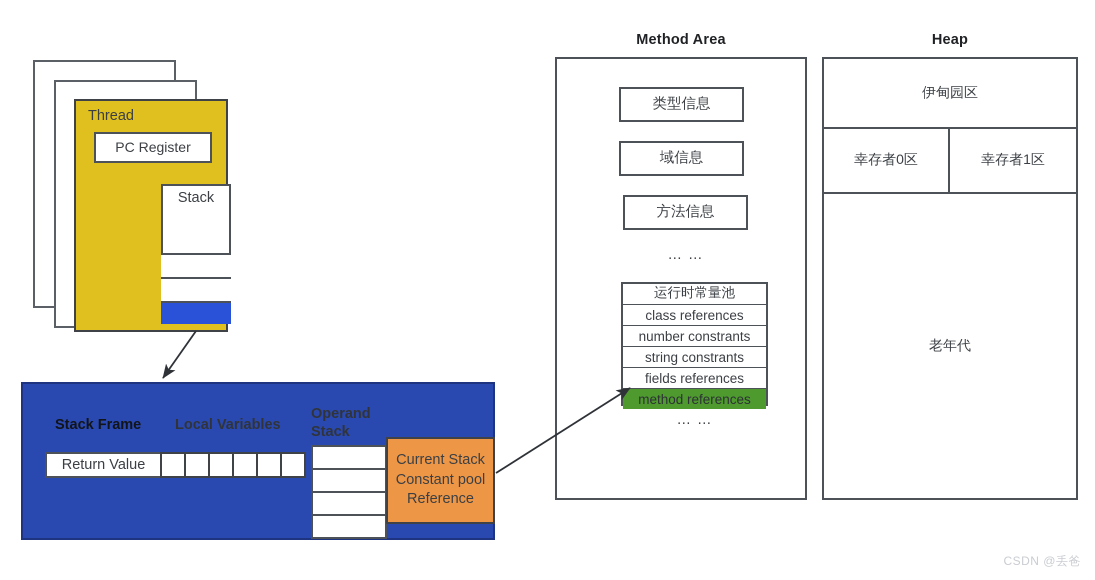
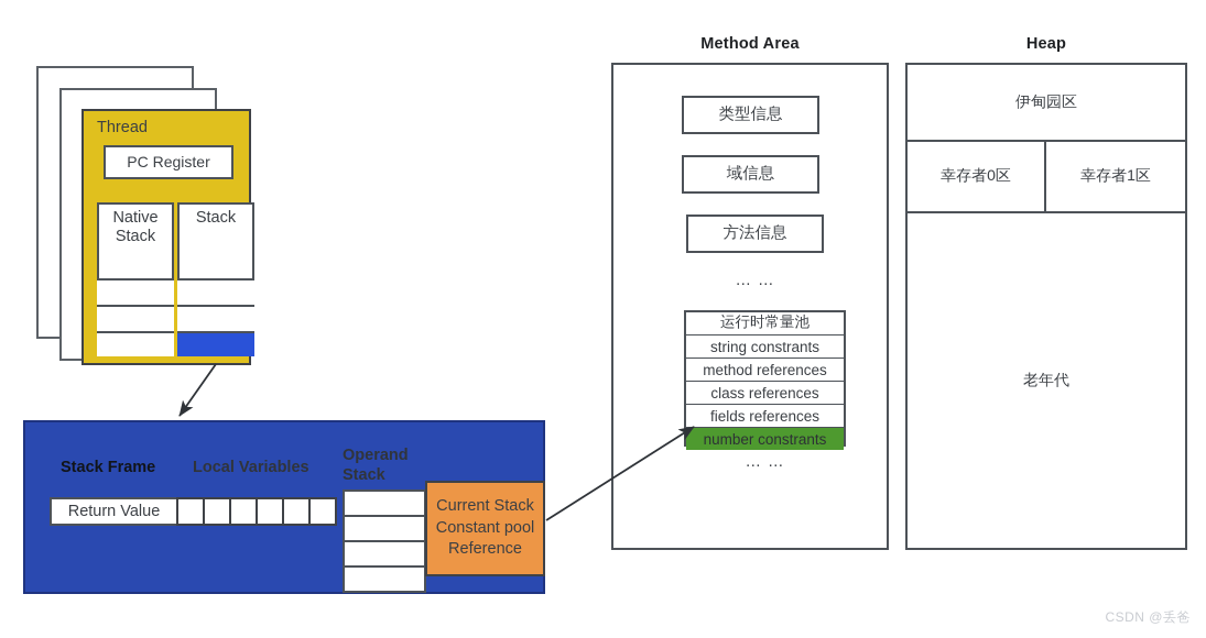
  Thread
  PC Register
+ Native Stack
  Stack
  Stack Frame
  Local Variables
  Operand Stack
  Return Value
  Current Stack Constant pool Reference
  Method Area
  类型信息
  域信息
  方法信息
  … …
  运行时常量池
- class references
+ string constrants
- number constrants
+ method references
- string constrants
+ class references
  fields references
- method references
+ number constrants
  … …
  Heap
  伊甸园区
  幸存者0区
  幸存者1区
  老年代
  CSDN @丢爸
